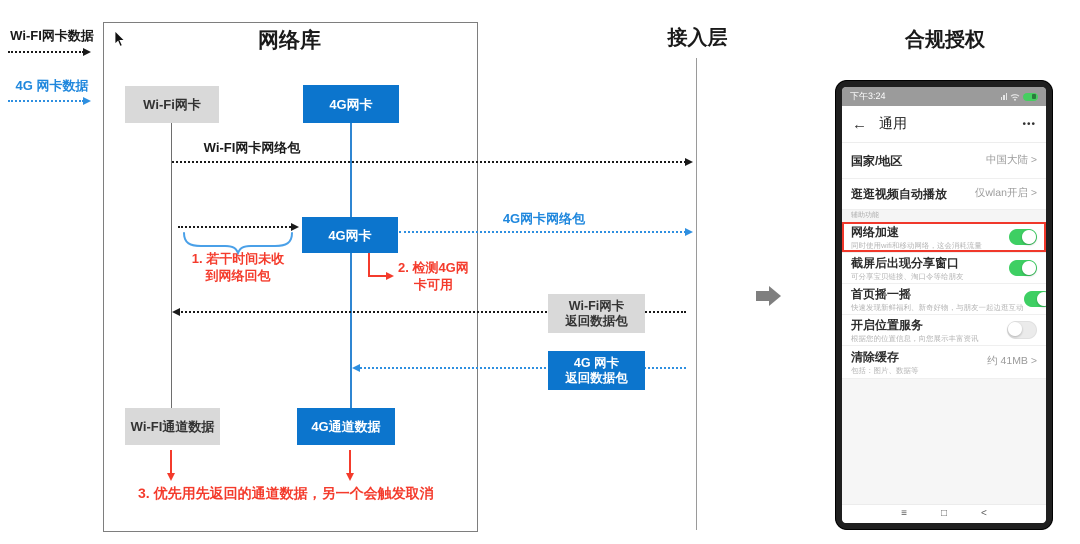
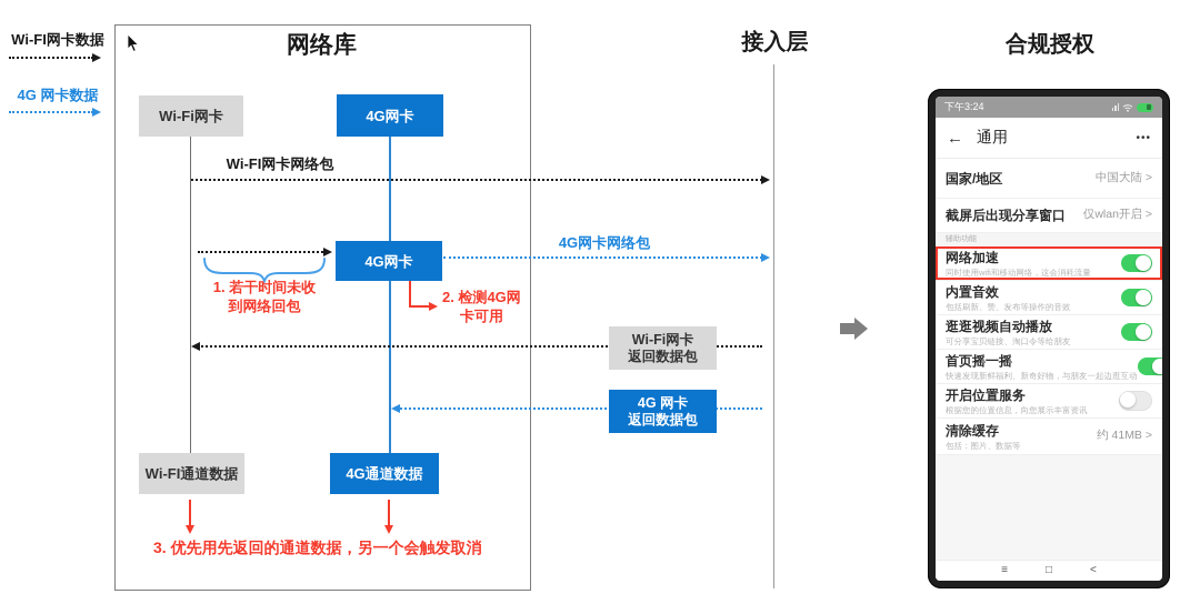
  Wi-FI网卡数据
  4G 网卡数据
  网络库
  Wi-Fi网卡
  4G网卡
  Wi-FI网卡网络包
  1. 若干时间未收
  到网络回包
  4G网卡
  2. 检测4G网
  卡可用
  4G网卡网络包
  Wi-Fi网卡
  返回数据包
  4G 网卡
  返回数据包
  Wi-FI通道数据
  4G通道数据
  3. 优先用先返回的通道数据，另一个会触发取消
  接入层
  合规授权
  下午3:24
  ←
  通用
  •••
  国家/地区
  中国大陆 >
- 逛逛视频自动播放
+ 截屏后出现分享窗口
  仅wlan开启 >
  网络加速
  同时使用wifi和移动网络，这会消耗流量
+ 内置音效
+ 包括刷新、赞、发布等操作的音效
- 截屏后出现分享窗口
+ 逛逛视频自动播放
  可分享宝贝链接、淘口令等给朋友
  首页摇一摇
  快速发现新鲜福利、新奇好物，与朋友一起边逛互动
  开启位置服务
  根据您的位置信息，向您展示丰富资讯
  清除缓存
  包括：图片、数据等
  约 41MB >
  ≡
  □
  <
